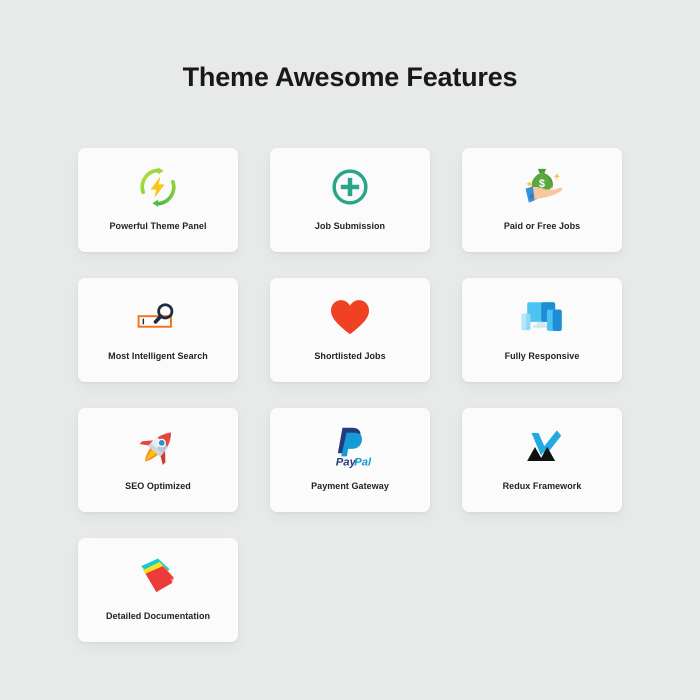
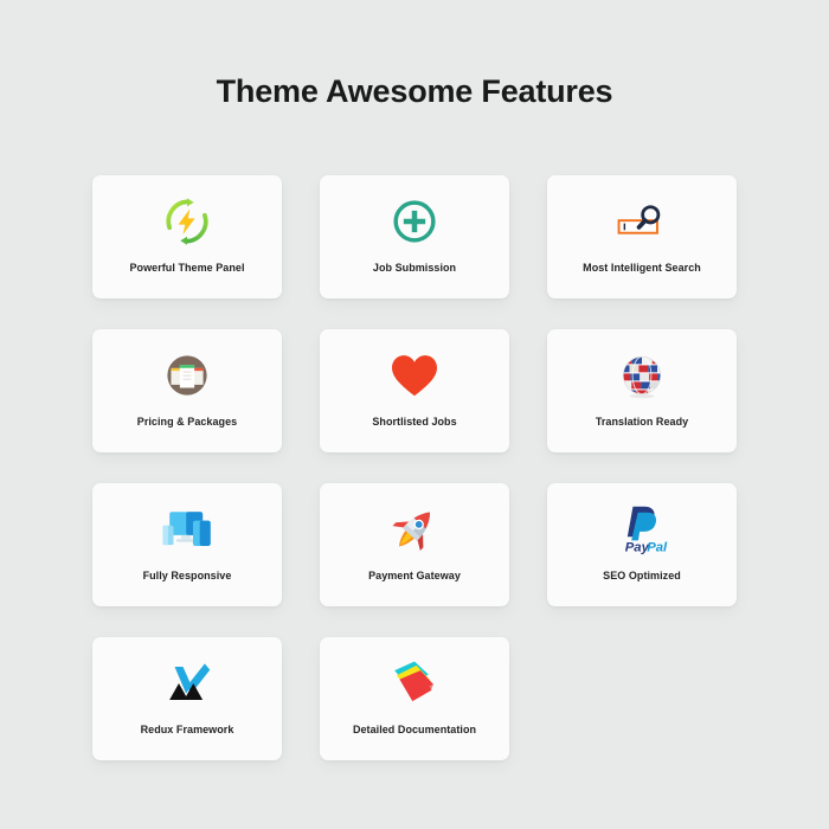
  Theme Awesome Features
  Powerful Theme Panel
  Job Submission
- $
- Paid or Free Jobs
  Most Intelligent Search
+ Pricing & Packages
  Shortlisted Jobs
+ Translation Ready
  Fully Responsive
- SEO Optimized
+ Payment Gateway
  Pay
  Pal
- Payment Gateway
+ SEO Optimized
  Redux Framework
  Detailed Documentation
